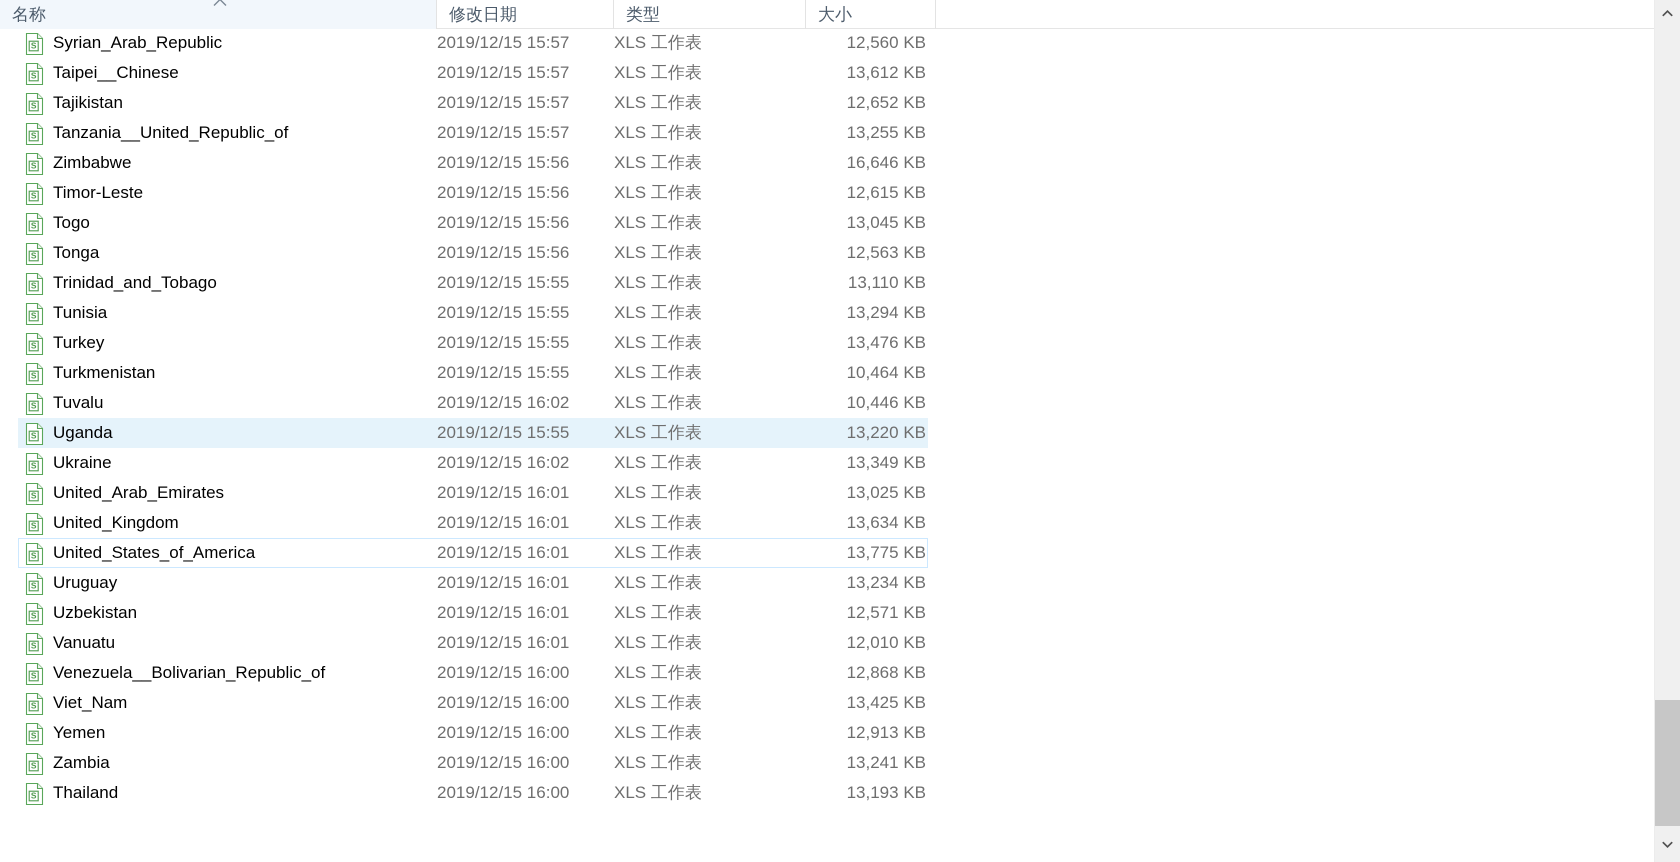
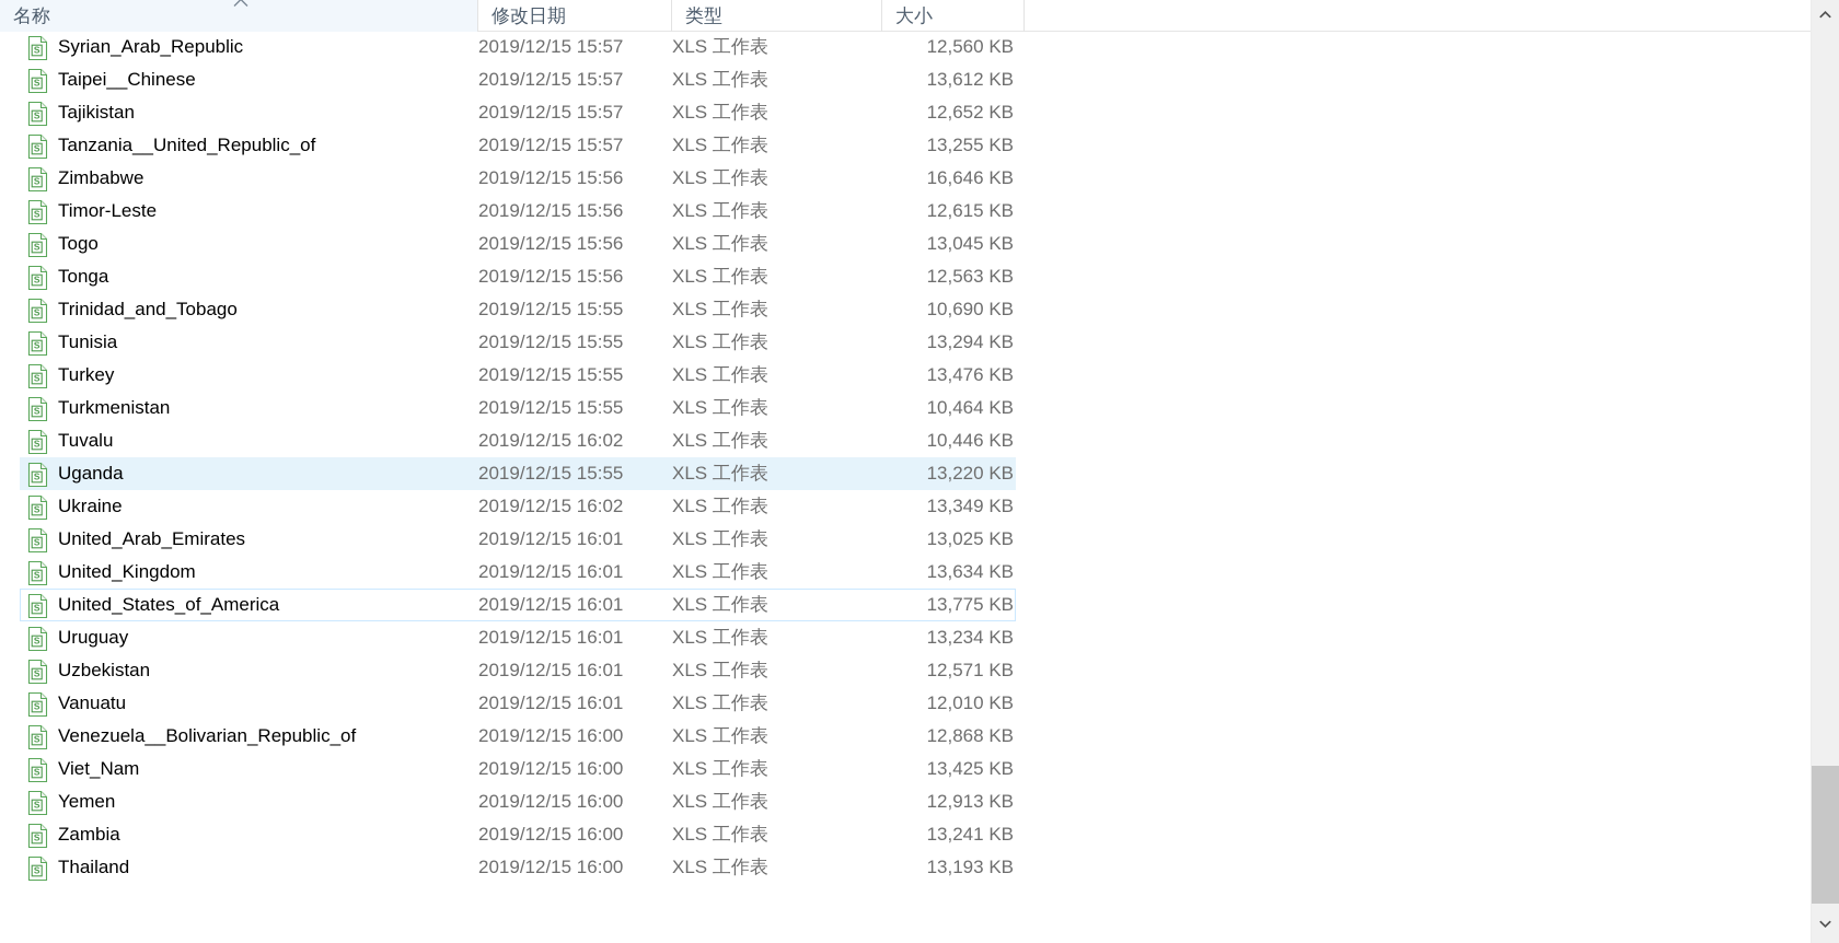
  名称
  修改日期
  类型
  大小
  S
  Syrian_Arab_Republic
  2019/12/15 15:57
  XLS 工作表
  12,560 KB
  S
  Taipei__Chinese
  2019/12/15 15:57
  XLS 工作表
  13,612 KB
  S
  Tajikistan
  2019/12/15 15:57
  XLS 工作表
  12,652 KB
  S
  Tanzania__United_Republic_of
  2019/12/15 15:57
  XLS 工作表
  13,255 KB
  S
  Zimbabwe
  2019/12/15 15:56
  XLS 工作表
  16,646 KB
  S
  Timor-Leste
  2019/12/15 15:56
  XLS 工作表
  12,615 KB
  S
  Togo
  2019/12/15 15:56
  XLS 工作表
  13,045 KB
  S
  Tonga
  2019/12/15 15:56
  XLS 工作表
  12,563 KB
  S
  Trinidad_and_Tobago
  2019/12/15 15:55
  XLS 工作表
- 13,110 KB
+ 10,690 KB
  S
  Tunisia
  2019/12/15 15:55
  XLS 工作表
  13,294 KB
  S
  Turkey
  2019/12/15 15:55
  XLS 工作表
  13,476 KB
  S
  Turkmenistan
  2019/12/15 15:55
  XLS 工作表
  10,464 KB
  S
  Tuvalu
  2019/12/15 16:02
  XLS 工作表
  10,446 KB
  S
  Uganda
  2019/12/15 15:55
  XLS 工作表
  13,220 KB
  S
  Ukraine
  2019/12/15 16:02
  XLS 工作表
  13,349 KB
  S
  United_Arab_Emirates
  2019/12/15 16:01
  XLS 工作表
  13,025 KB
  S
  United_Kingdom
  2019/12/15 16:01
  XLS 工作表
  13,634 KB
  S
  United_States_of_America
  2019/12/15 16:01
  XLS 工作表
  13,775 KB
  S
  Uruguay
  2019/12/15 16:01
  XLS 工作表
  13,234 KB
  S
  Uzbekistan
  2019/12/15 16:01
  XLS 工作表
  12,571 KB
  S
  Vanuatu
  2019/12/15 16:01
  XLS 工作表
  12,010 KB
  S
  Venezuela__Bolivarian_Republic_of
  2019/12/15 16:00
  XLS 工作表
  12,868 KB
  S
  Viet_Nam
  2019/12/15 16:00
  XLS 工作表
  13,425 KB
  S
  Yemen
  2019/12/15 16:00
  XLS 工作表
  12,913 KB
  S
  Zambia
  2019/12/15 16:00
  XLS 工作表
  13,241 KB
  S
  Thailand
  2019/12/15 16:00
  XLS 工作表
  13,193 KB
